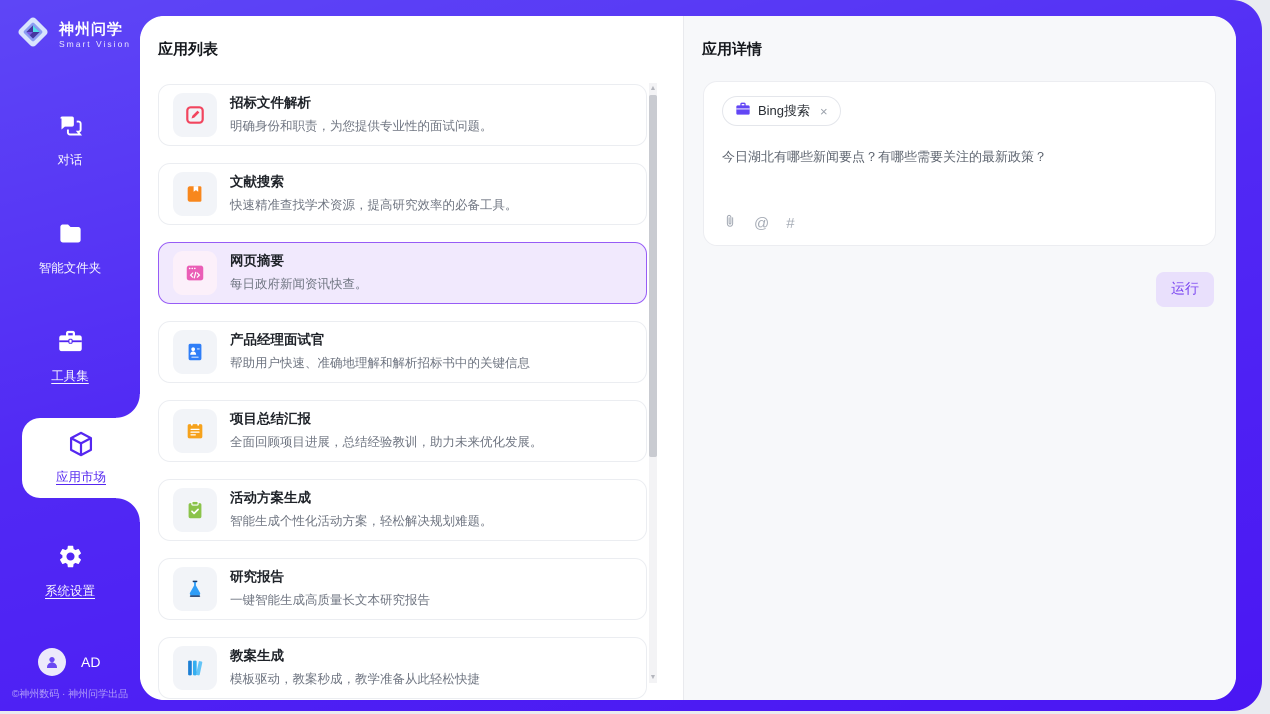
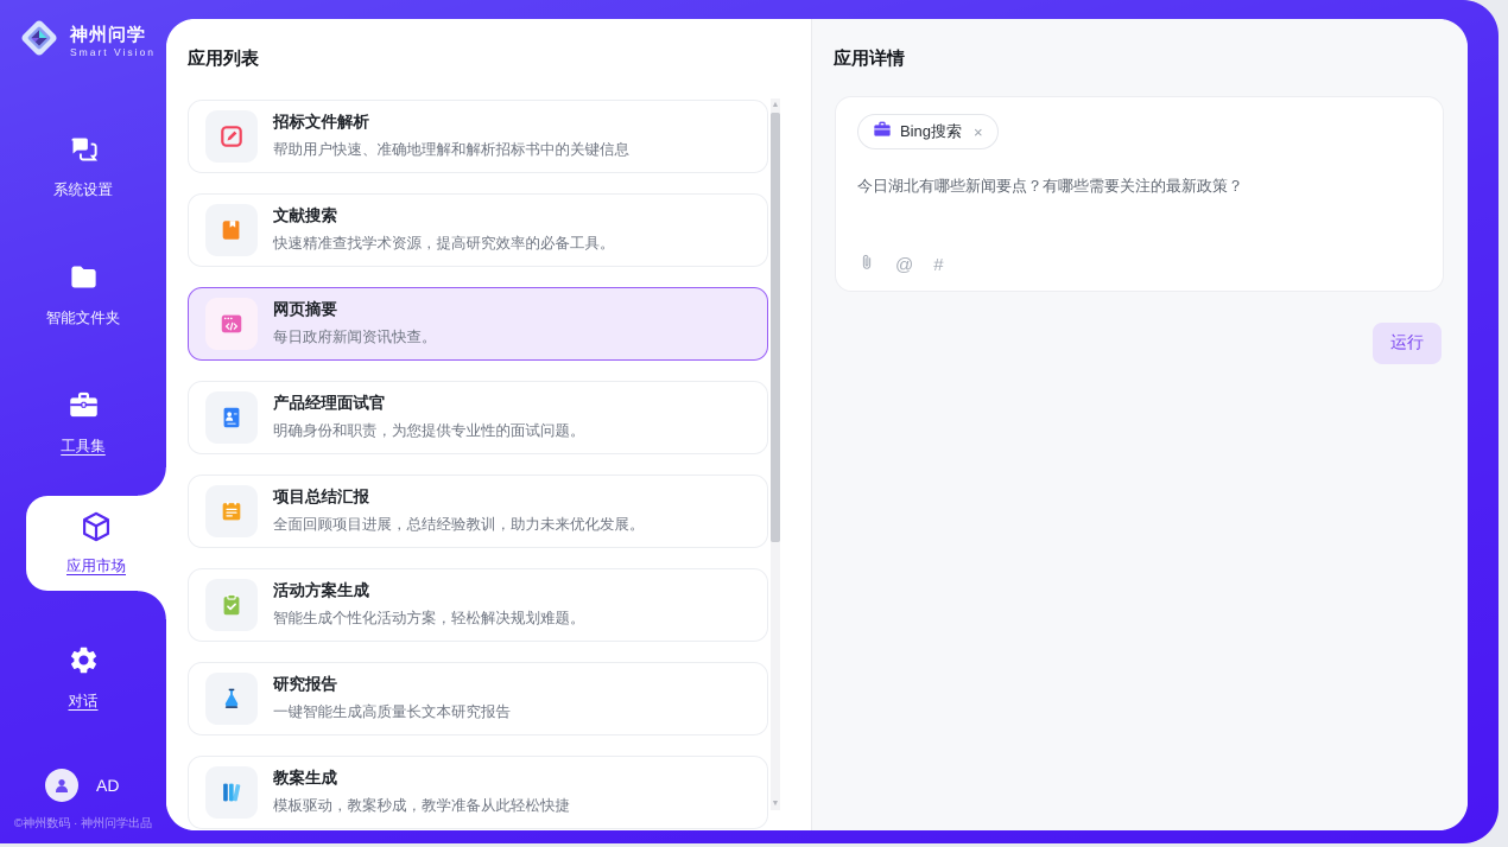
  神州问学
  Smart Vision
- 对话
+ 系统设置
  智能文件夹
  工具集
  应用市场
- 系统设置
+ 对话
  AD
  ©神州数码 · 神州问学出品
  应用列表
  招标文件解析
- 明确身份和职责，为您提供专业性的面试问题。
+ 帮助用户快速、准确地理解和解析招标书中的关键信息
  文献搜索
  快速精准查找学术资源，提高研究效率的必备工具。
  网页摘要
  每日政府新闻资讯快查。
  产品经理面试官
- 帮助用户快速、准确地理解和解析招标书中的关键信息
+ 明确身份和职责，为您提供专业性的面试问题。
  项目总结汇报
  全面回顾项目进展，总结经验教训，助力未来优化发展。
  活动方案生成
  智能生成个性化活动方案，轻松解决规划难题。
  研究报告
  一键智能生成高质量长文本研究报告
  教案生成
  模板驱动，教案秒成，教学准备从此轻松快捷
  应用详情
  Bing搜索
  ×
  今日湖北有哪些新闻要点？有哪些需要关注的最新政策？
  @
  #
  运行
